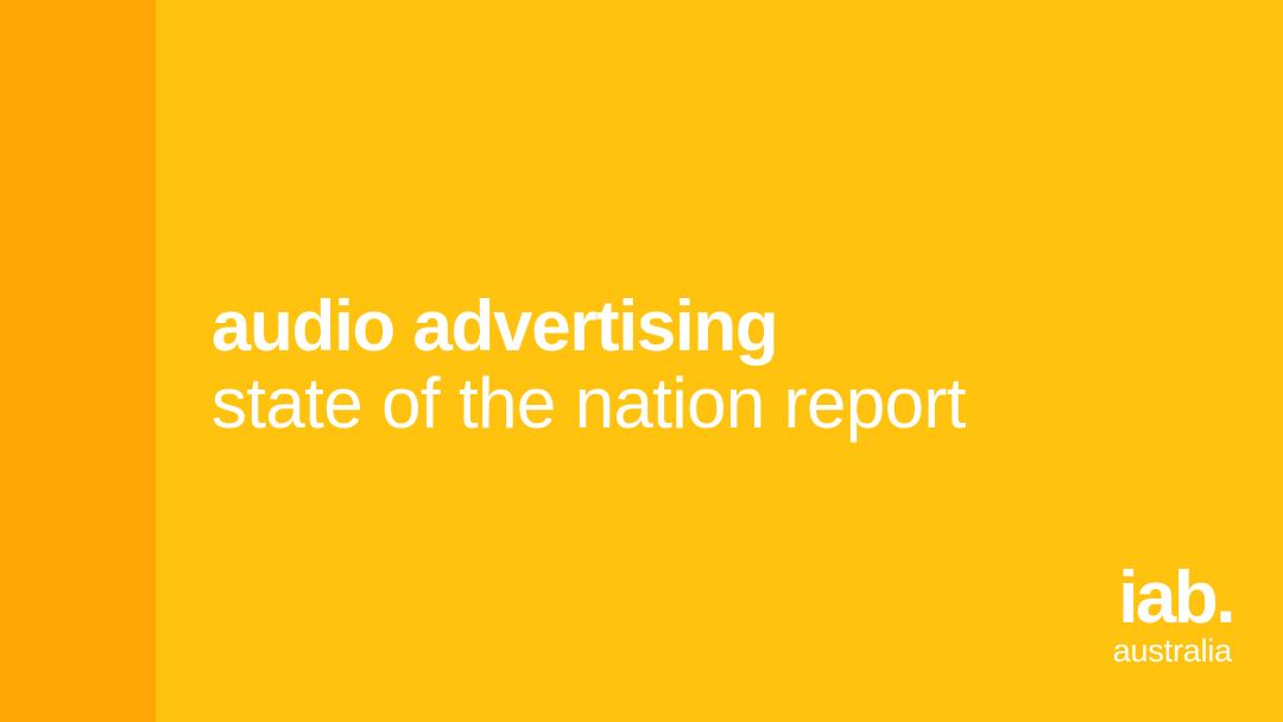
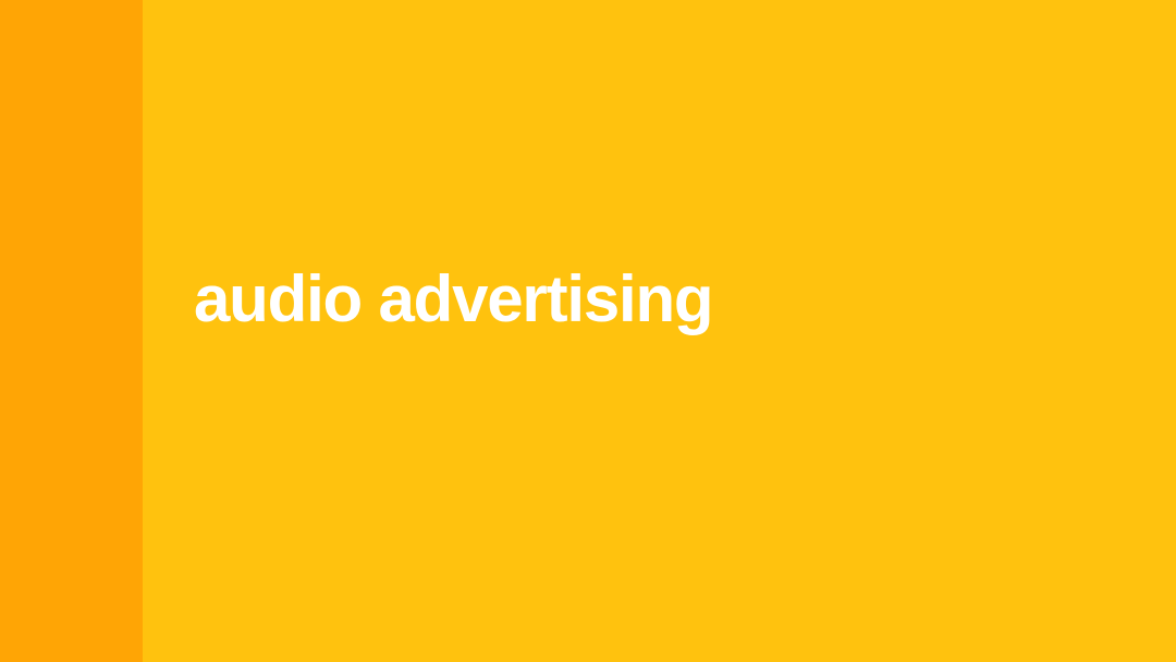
  audio advertising
- state of the nation report
- iab.
- australia
